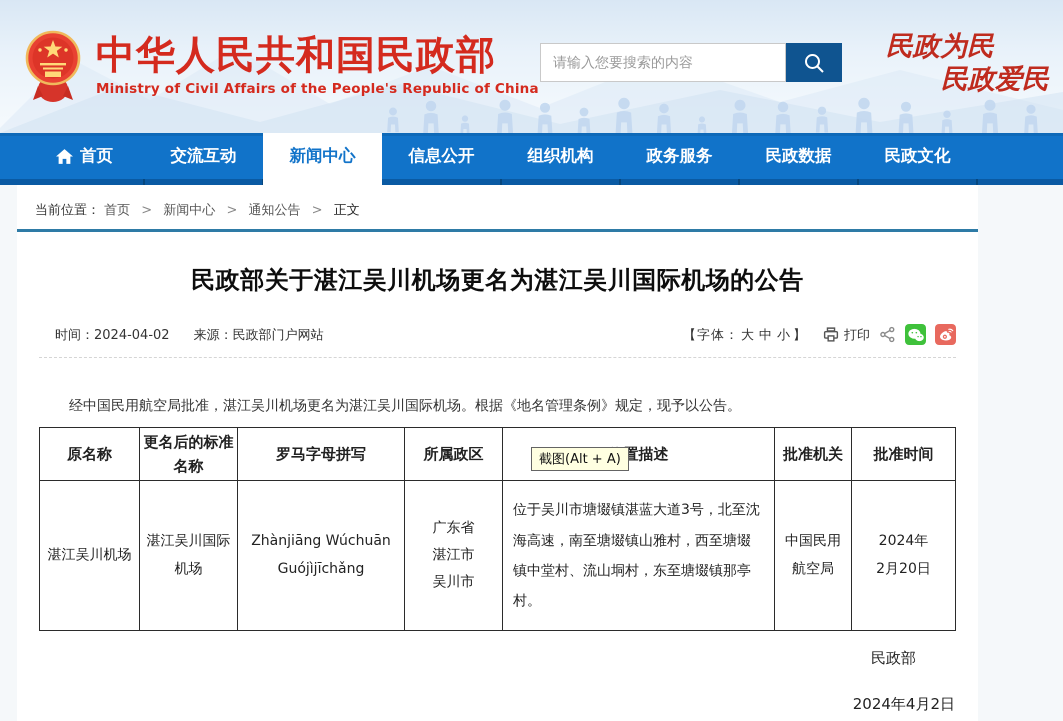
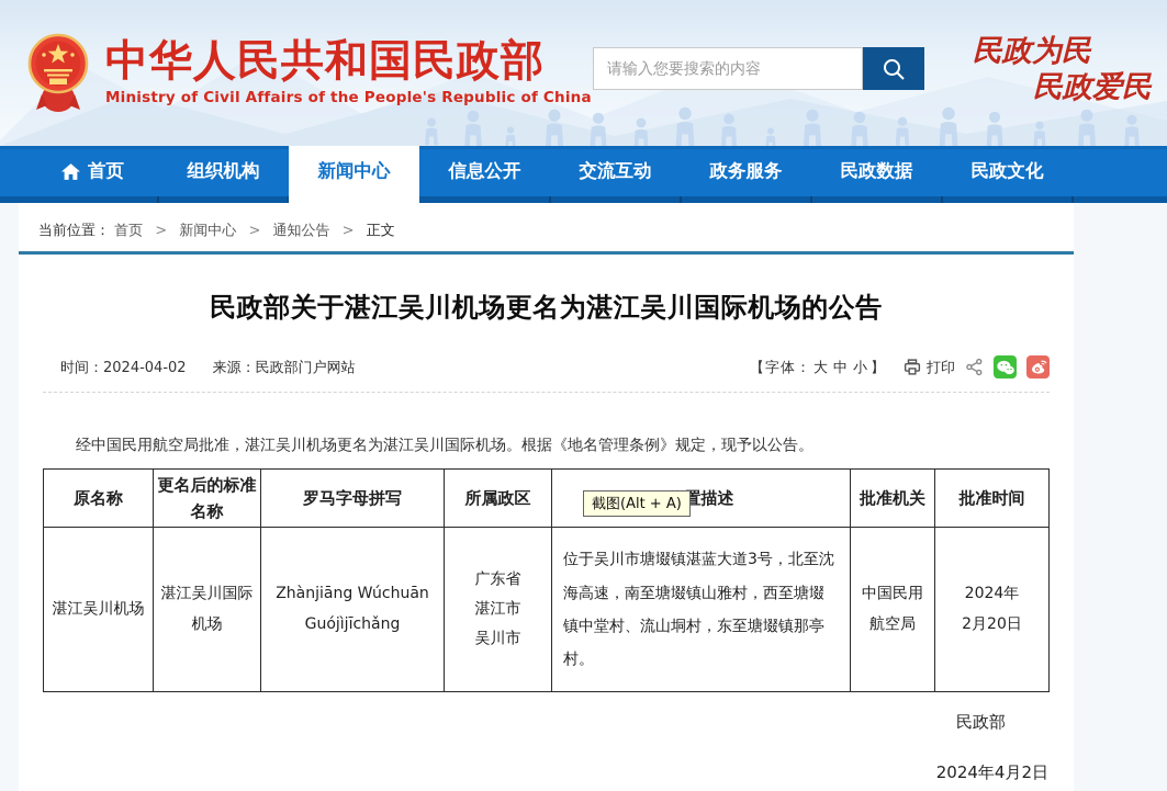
  中华人民共和国民政部
  Ministry of Civil Affairs of the People's Republic of China
  请输入您要搜索的内容
  民政为民
  民政爱民
  首页
- 交流互动
+ 组织机构
  新闻中心
  信息公开
- 组织机构
+ 交流互动
  政务服务
  民政数据
  民政文化
  当前位置： 首页 > 新闻中心 > 通知公告 > 正文
  民政部关于湛江吴川机场更名为湛江吴川国际机场的公告
  时间：2024-04-02
  来源：民政部门户网站
  【字体： 大 中 小 】
  打印
  经中国民用航空局批准，湛江吴川机场更名为湛江吴川国际机场。根据《地名管理条例》规定，现予以公告。
  原名称	更名后的标准名称	罗马字母拼写	所属政区	置描述	批准机关	批准时间
  湛江吴川机场	湛江吴川国际 机场	Zhànjiāng Wúchuān Guójìjīchǎng	广东省 湛江市 吴川市	位于吴川市塘㙍镇湛蓝大道3号，北至沈海高速，南至塘㙍镇山雅村，西至塘㙍镇中堂村、流山垌村，东至塘㙍镇那亭村。	中国民用 航空局	2024年 2月20日
  民政部
  2024年4月2日
  截图(Alt + A)
